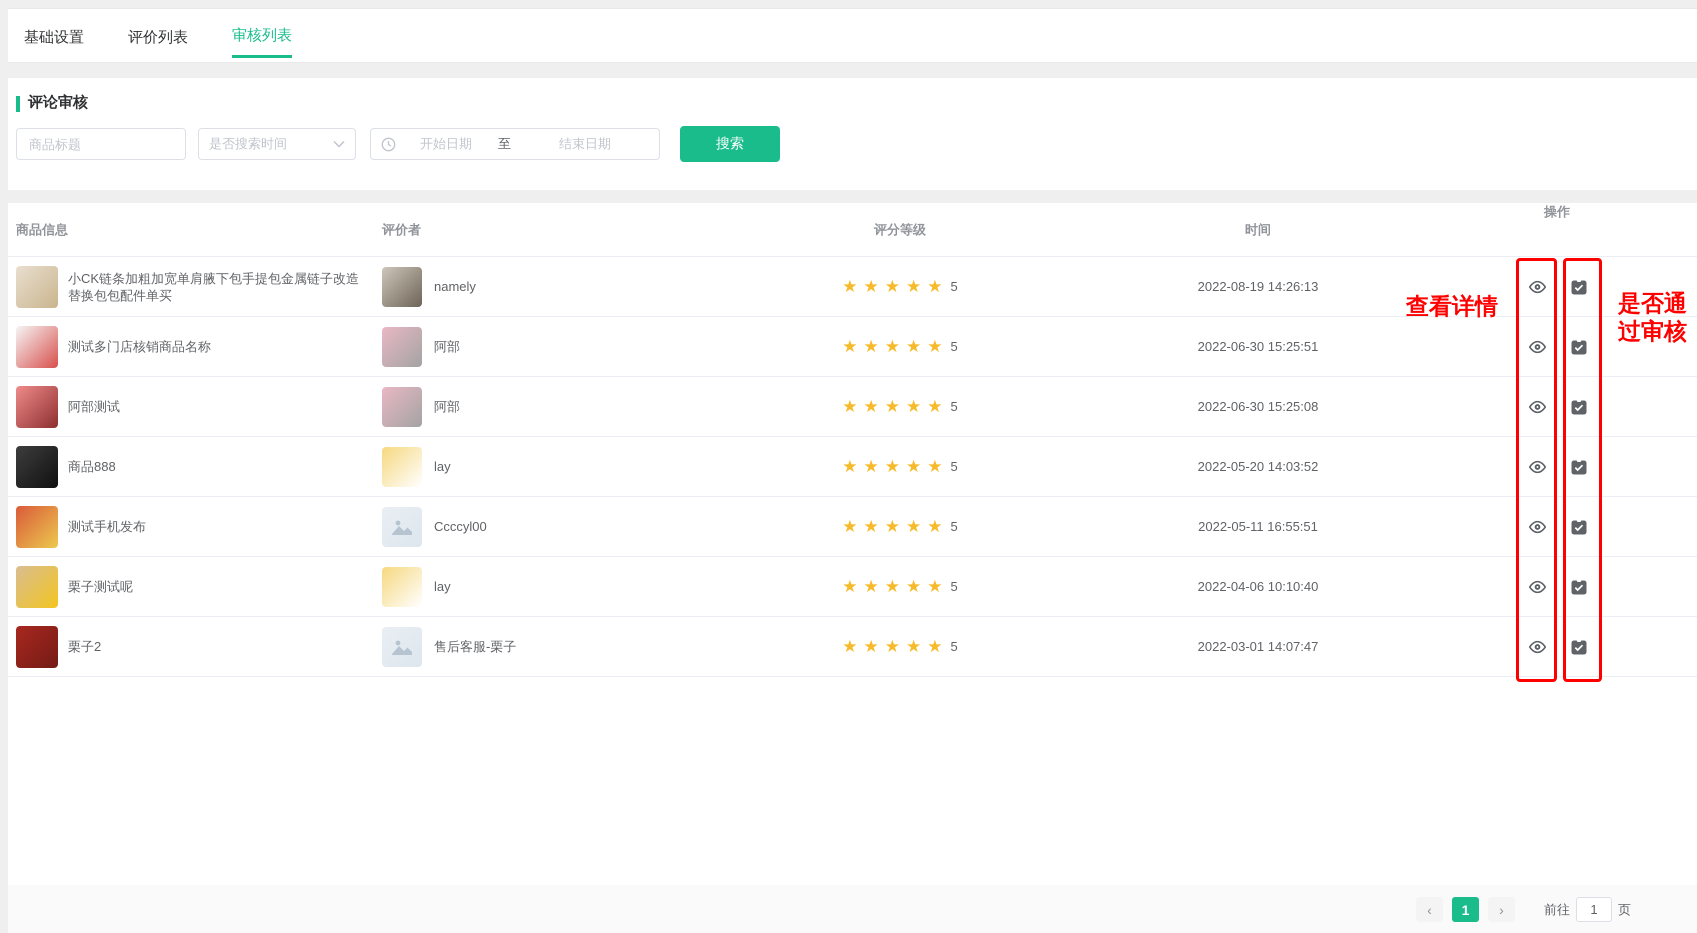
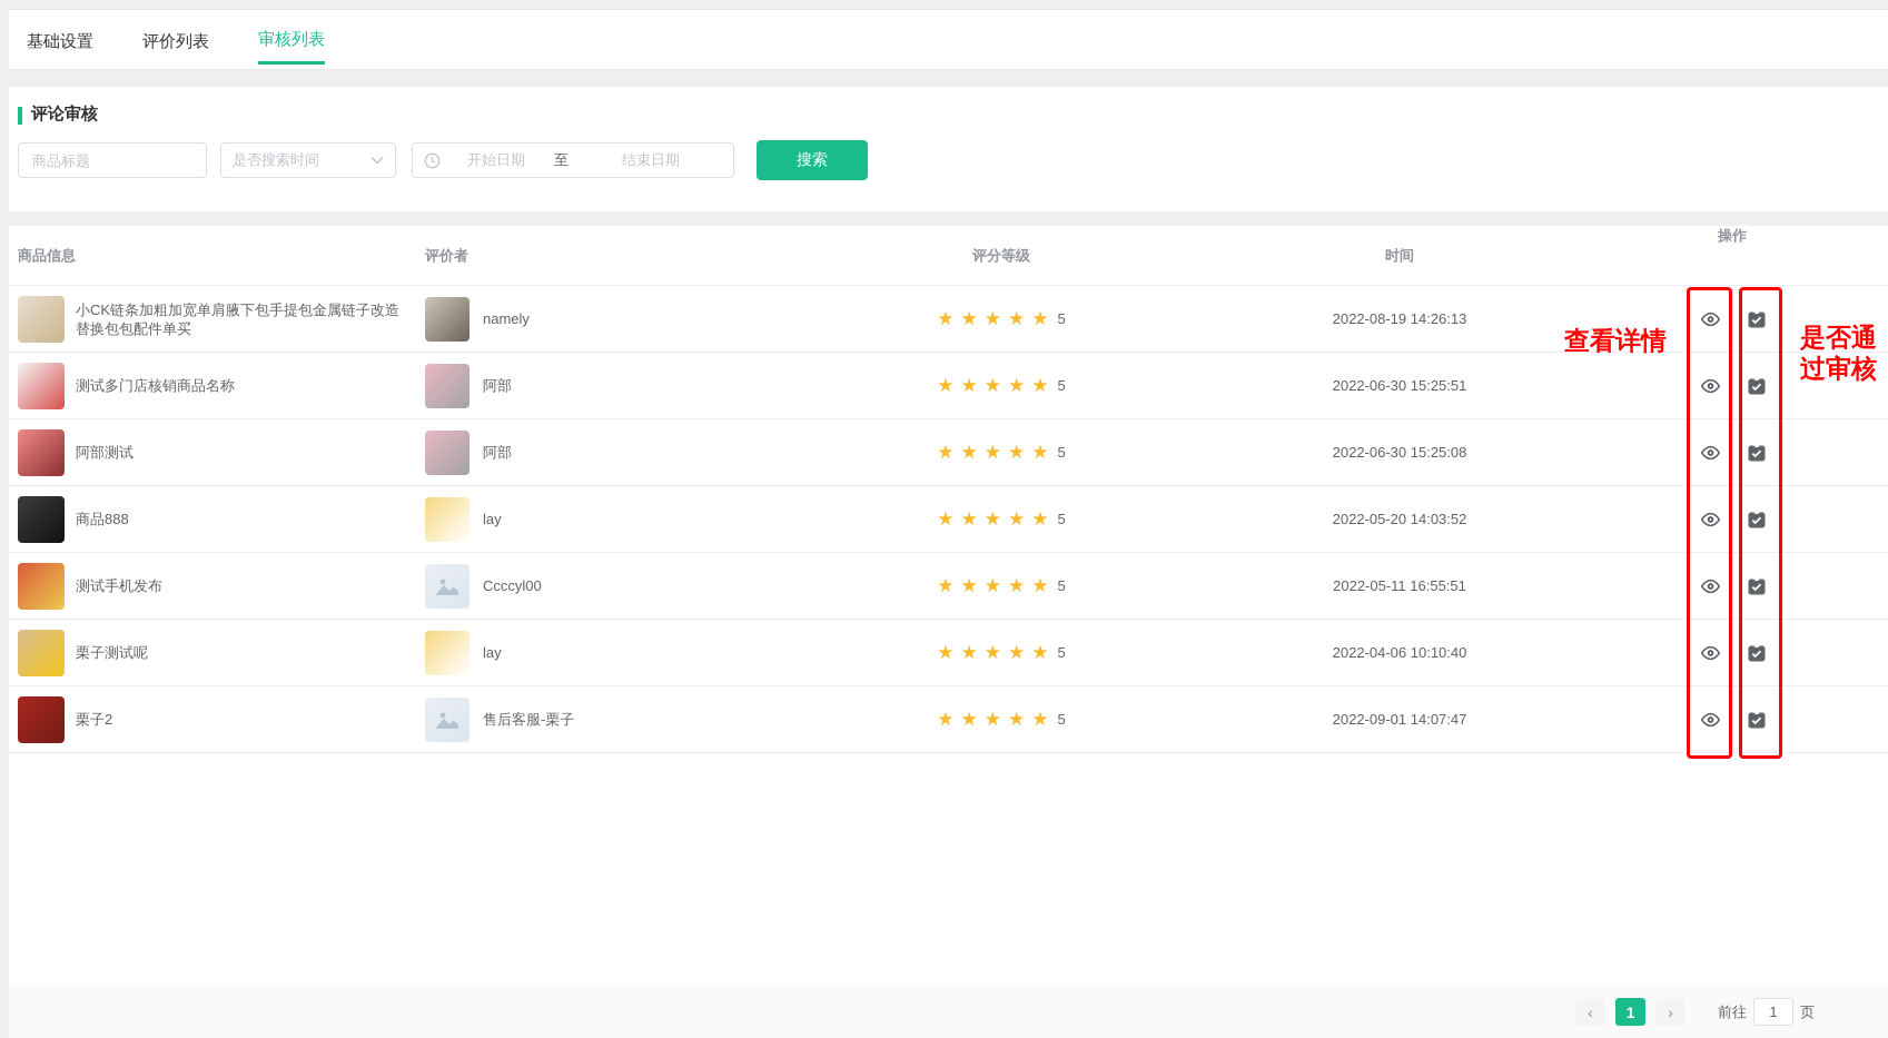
  基础设置
  评价列表
  审核列表
  评论审核
  商品标题
  是否搜索时间
  开始日期
  至
  结束日期
  搜索
  商品信息
  评价者
  评分等级
  时间
  操作
  小CK链条加粗加宽单肩腋下包手提包金属链子改造替换包包配件单买
  namely
  ★★★★★
  5
  2022-08-19 14:26:13
  测试多门店核销商品名称
  阿部
  ★★★★★
  5
  2022-06-30 15:25:51
  阿部测试
  阿部
  ★★★★★
  5
  2022-06-30 15:25:08
  商品888
  lay
  ★★★★★
  5
  2022-05-20 14:03:52
  测试手机发布
  Ccccyl00
  ★★★★★
  5
  2022-05-11 16:55:51
  栗子测试呢
  lay
  ★★★★★
  5
  2022-04-06 10:10:40
  栗子2
  售后客服-栗子
  ★★★★★
  5
- 2022-03-01 14:07:47
+ 2022-09-01 14:07:47
  查看详情
  是否通
  过审核
  ‹
  1
  ›
  前往
  1
  页
